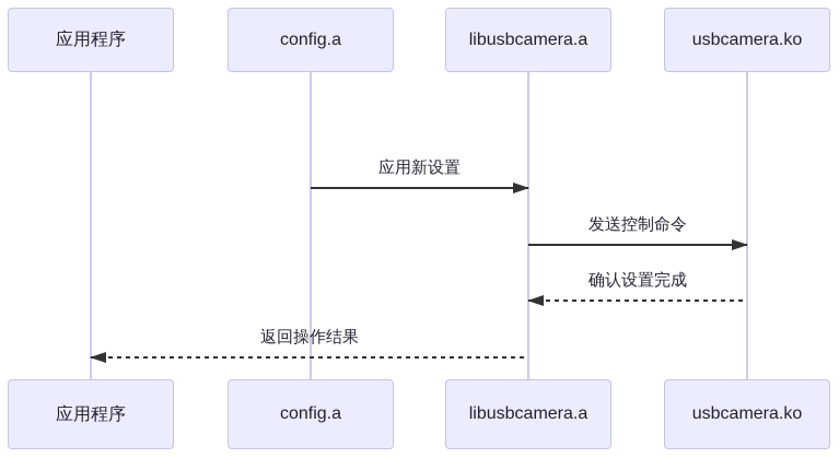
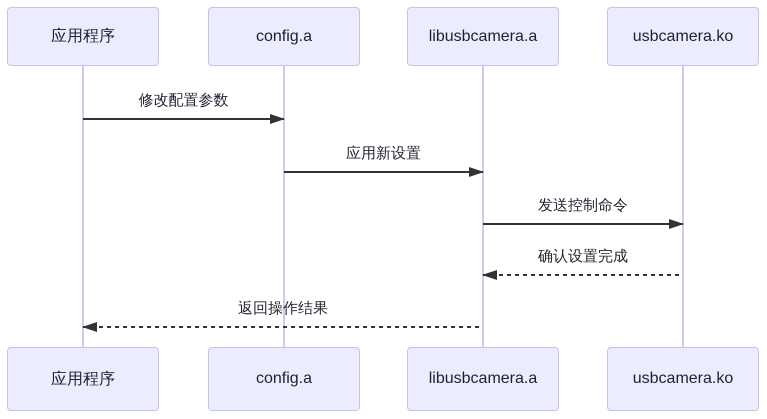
  应用程序
  应用程序
  config.a
  config.a
  libusbcamera.a
  libusbcamera.a
  usbcamera.ko
  usbcamera.ko
+ 修改配置参数
  应用新设置
  发送控制命令
  确认设置完成
  返回操作结果
